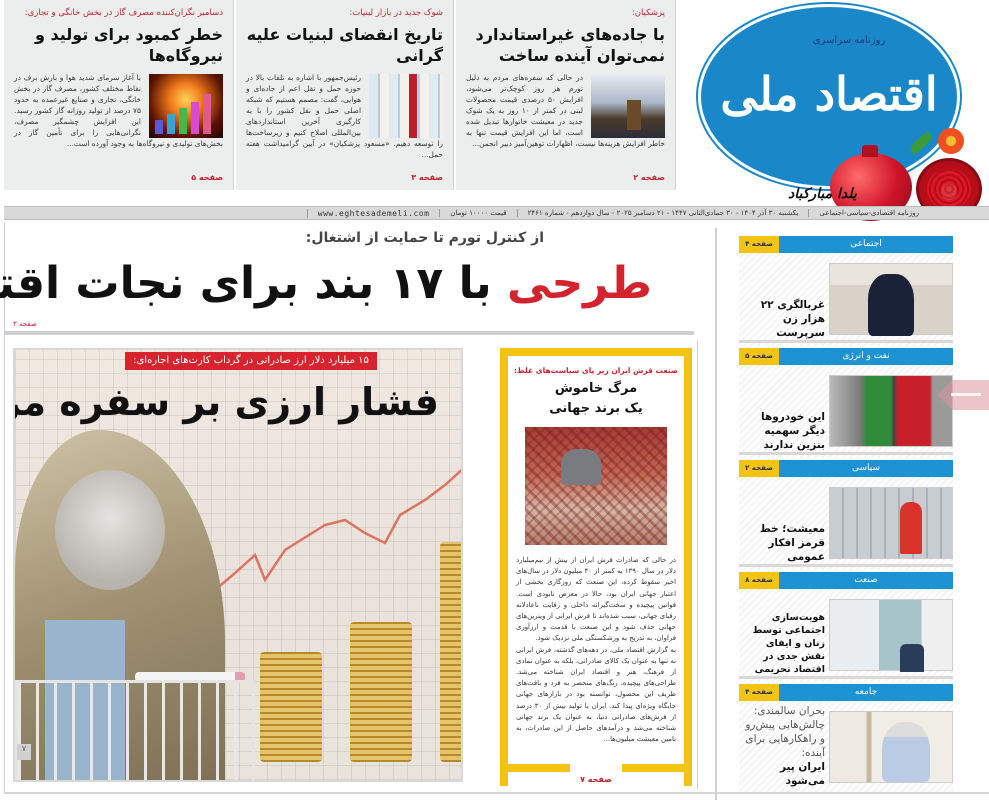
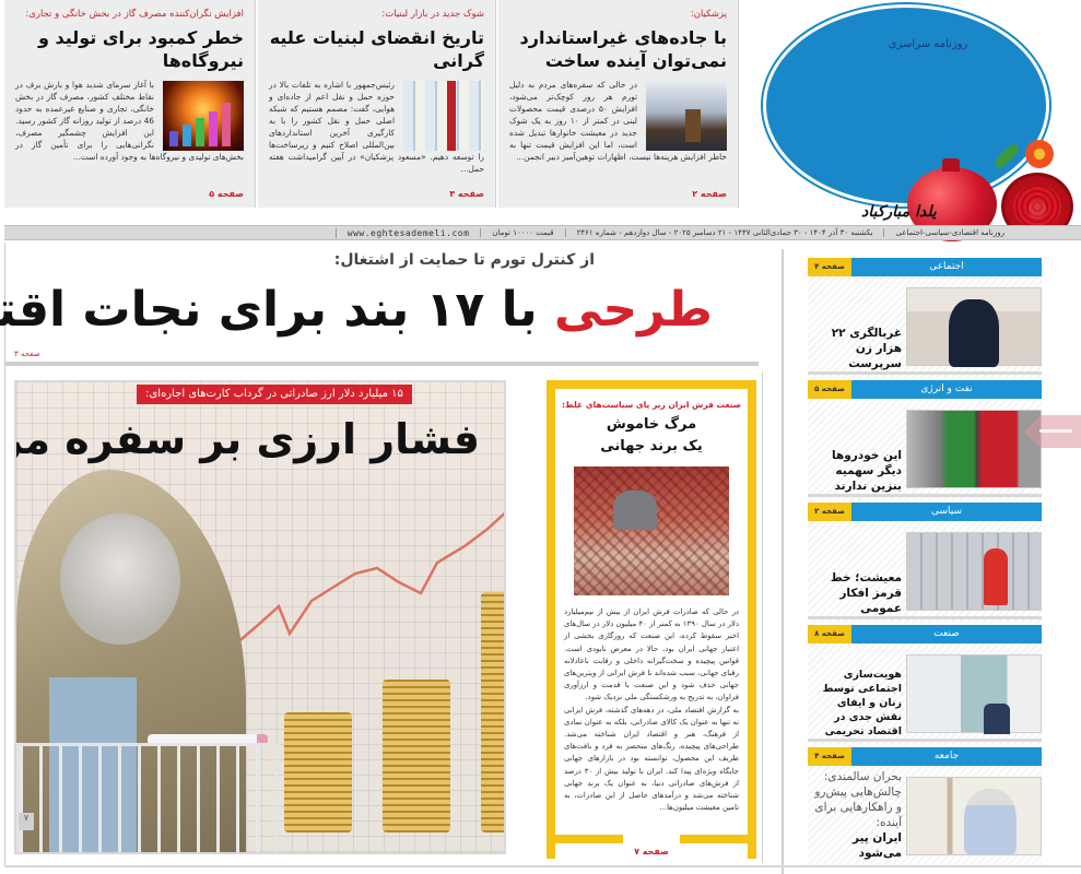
- دسامبر نگران‌کننده مصرف گاز در بخش خانگی و تجاری:
+ افزایش نگران‌کننده مصرف گاز در بخش خانگی و تجاری:
  خطر کمبود برای تولید و نیروگاه‌ها
- با آغاز سرمای شدید هوا و بارش برف در نقاط مختلف کشور، مصرف گاز در بخش خانگی، تجاری و صنایع غیرعمده به حدود ۷۵ درصد از تولید روزانه گاز کشور رسید. این افزایش چشمگیر مصرف، نگرانی‌هایی را برای تأمین گاز در بخش‌های تولیدی و نیروگاه‌ها به وجود آورده است...
+ با آغاز سرمای شدید هوا و بارش برف در نقاط مختلف کشور، مصرف گاز در بخش خانگی، تجاری و صنایع غیرعمده به حدود 46 درصد از تولید روزانه گاز کشور رسید. این افزایش چشمگیر مصرف، نگرانی‌هایی را برای تأمین گاز در بخش‌های تولیدی و نیروگاه‌ها به وجود آورده است...
  صفحه ۵
  شوک جدید در بازار لبنیات:
  تاریخ انقضای لبنیات علیه گرانی
  رئیس‌جمهور با اشاره به تلفات بالا در حوزه حمل و نقل اعم از جاده‌ای و هوایی، گفت: مصمم هستیم که شبکه اصلی حمل و نقل کشور را با به کارگیری آخرین استانداردهای بین‌المللی اصلاح کنیم و زیرساخت‌ها را توسعه دهیم. «مسعود پزشکیان» در آیین گرامیداشت هفته حمل...
  صفحه ۳
  پزشکیان:
  با جاده‌های غیراستاندارد نمی‌توان آینده ساخت
  در حالی که سفره‌های مردم به دلیل تورم هر روز کوچک‌تر می‌شود، افزایش ۵۰ درصدی قیمت محصولات لبنی در کمتر از ۱۰ روز به یک شوک جدید در معیشت خانوارها تبدیل شده است، اما این افزایش قیمت تنها به خاطر افزایش هزینه‌ها نیست، اظهارات توهین‌آمیز دبیر انجمن...
  صفحه ۲
  روزنامه سراسری
- اقتصاد ملی
  یلدا مبارکباد
  روزنامه اقتصادی-سیاسی-اجتماعی
  یکشنبه ۳۰ آذر ۱۴۰۴ - ۳۰ جمادی‌الثانی ۱۴۴۷ - ۲۱ دسامبر ۲۰۲۵ - سال دوازدهم - شماره ۲۴۶۱
  قیمت ۱۰۰۰۰ تومان
  www.eghtesademeli.com
  از کنترل تورم تا حمایت از اشتغال:
  طرحی با ۱۷ بند برای نجات اقت
  صفحه ۳
  ۱۵ میلیارد دلار ارز صادراتی در گرداب کارت‌های اجاره‌ای:
  فشار ارزی بر سفره م
  ۷
  صنعت فرش ایران زیر پای سیاست‌های غلط:
  مرگ خاموش
  یک برند جهانی
  در حالی که صادرات فرش ایران از بیش از نیم‌میلیارد دلار در سال ۱۳۹۰ به کمتر از ۴۰ میلیون دلار در سال‌های اخیر سقوط کرده، این صنعت که روزگاری بخشی از اعتبار جهانی ایران بود، حالا در معرض نابودی است. قوانین پیچیده و سخت‌گیرانه داخلی و رقابت ناعادلانه رقبای جهانی، سبب شده‌اند تا فرش ایرانی از ویترین‌های جهانی حذف شود و این صنعت با قدمت و ارزآوری فراوان، به تدریج به ورشکستگی ملی نزدیک شود.
  به گزارش اقتصاد ملی، در دهه‌های گذشته، فرش ایرانی نه تنها به عنوان یک کالای صادراتی، بلکه به عنوان نمادی از فرهنگ، هنر و اقتصاد ایران شناخته می‌شد. طراحی‌های پیچیده، رنگ‌های منحصر به فرد و بافت‌های ظریف این محصول، توانسته بود در بازارهای جهانی جایگاه ویژه‌ای پیدا کند. ایران با تولید بیش از ۳۰ درصد از فرش‌های صادراتی دنیا، به عنوان یک برند جهانی شناخته می‌شد و درآمدهای حاصل از این صادرات، به تامین معیشت میلیون‌ها...
  صفحه ۷
  صفحه ۴
  اجتماعی
  غربالگری ۲۲ هزار زن سرپرست
  صفحه ۵
  نفت و انرژی
  این خودروها دیگر سهمیه بنزین ندارند
  صفحه ۲
  سیاسی
  معیشت؛ خط قرمز افکار عمومی
  صفحه ۸
  صنعت
  هویت‌سازی اجتماعی توسط زنان و ایفای نقش جدی در اقتصاد تحریمی
  صفحه ۴
  جامعه
  بحران سالمندی: چالش‌هایی پیش‌رو و راهکارهایی برای آینده:
  ایران پیر می‌شود
